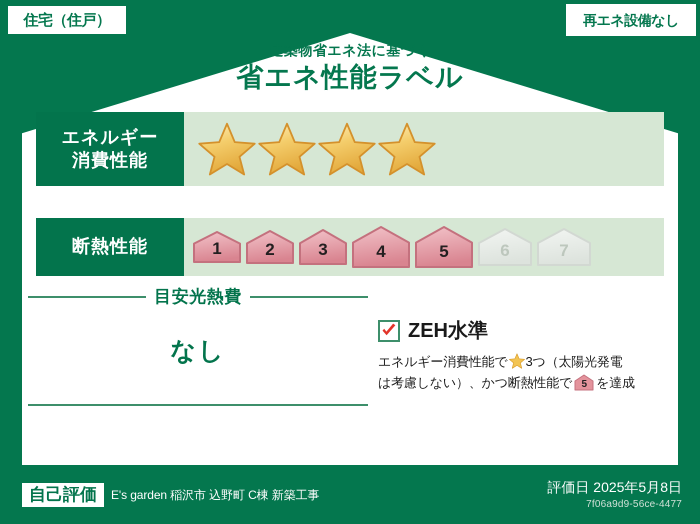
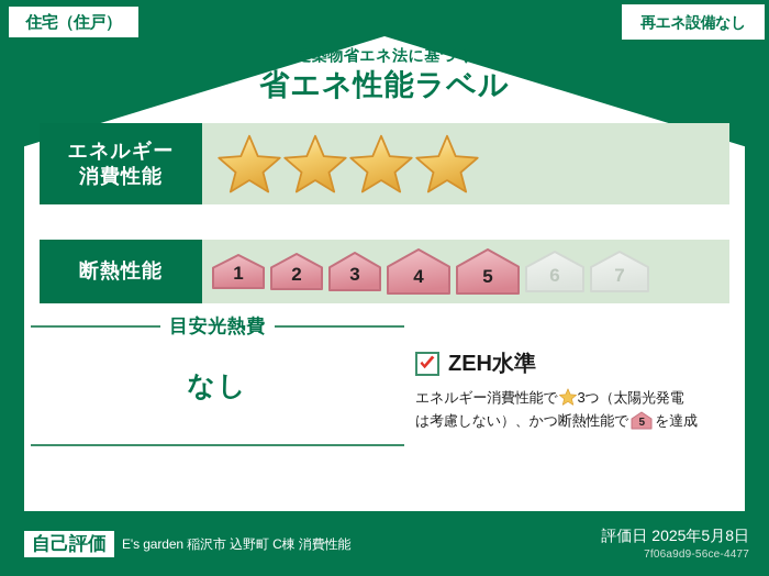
  住宅（住戸）
  再エネ設備なし
  建築物省エネ法に基づく
  省エネ性能ラベル
  エネルギー
  消費性能
  断熱性能
  1
  2
  3
  4
  5
  6
  7
  目安光熱費
  なし
  ZEH水準
  エネルギー消費性能で 3つ（太陽光発電
  は考慮しない）、かつ断熱性能で
  5
  を達成
  自己評価
- E's garden 稲沢市 込野町 C棟 新築工事
+ E's garden 稲沢市 込野町 C棟 消費性能
  評価日 2025年5月8日
  7f06a9d9-56ce-4477
